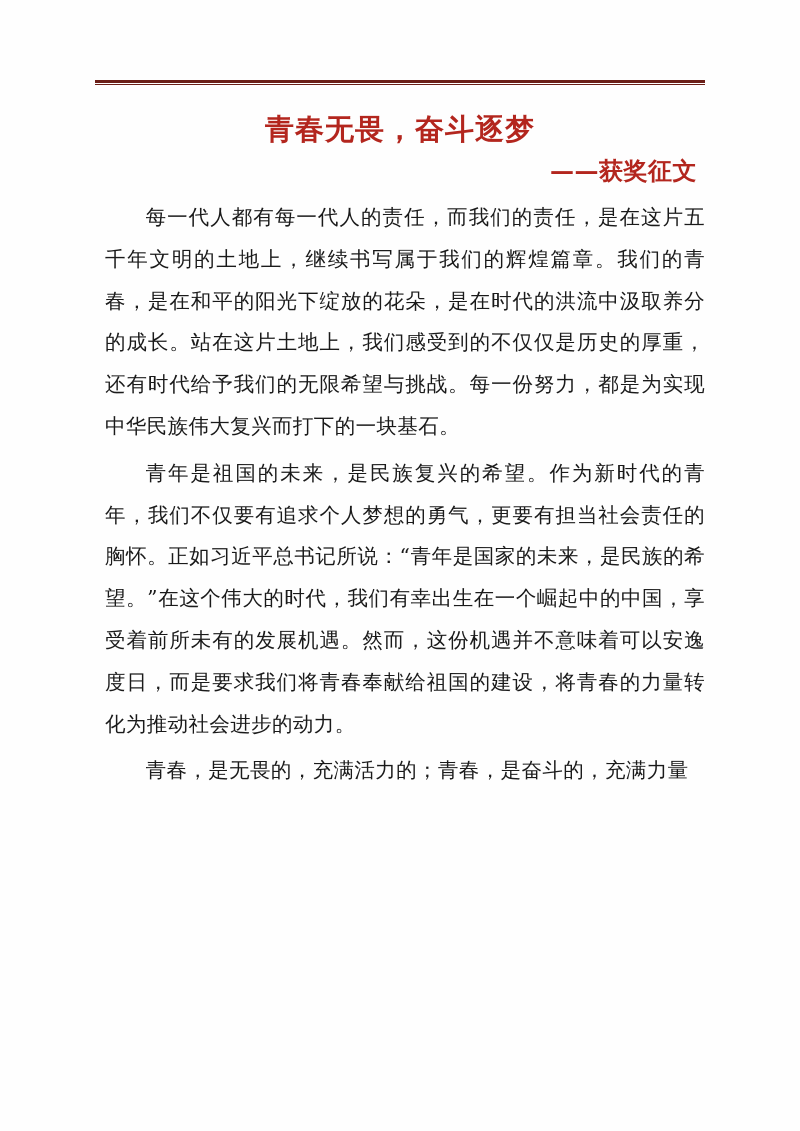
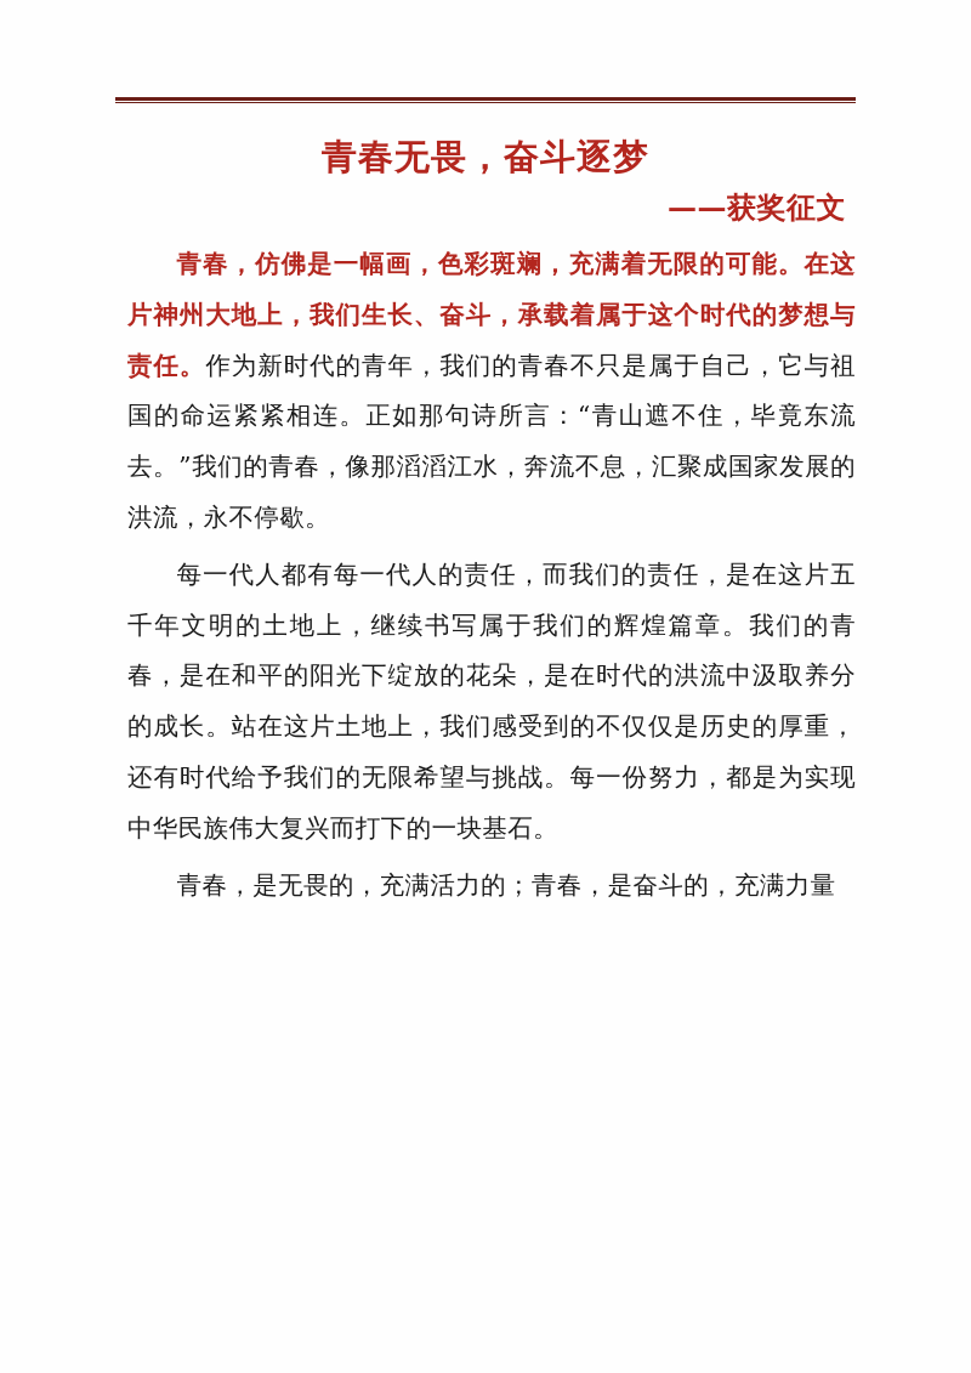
  青春无畏，奋斗逐梦
  ——获奖征文
+ 青春，仿佛是一幅画，色彩斑斓，充满着无限的可能。在这片神州大地上，我们生长、奋斗，承载着属于这个时代的梦想与责任。作为新时代的青年，我们的青春不只是属于自己，它与祖国的命运紧紧相连。正如那句诗所言：“青山遮不住，毕竟东流去。”我们的青春，像那滔滔江水，奔流不息，汇聚成国家发展的洪流，永不停歇。
  每一代人都有每一代人的责任，而我们的责任，是在这片五千年文明的土地上，继续书写属于我们的辉煌篇章。我们的青春，是在和平的阳光下绽放的花朵，是在时代的洪流中汲取养分的成长。站在这片土地上，我们感受到的不仅仅是历史的厚重，还有时代给予我们的无限希望与挑战。每一份努力，都是为实现中华民族伟大复兴而打下的一块基石。
- 青年是祖国的未来，是民族复兴的希望。作为新时代的青年，我们不仅要有追求个人梦想的勇气，更要有担当社会责任的胸怀。正如习近平总书记所说：“青年是国家的未来，是民族的希望。”在这个伟大的时代，我们有幸出生在一个崛起中的中国，享受着前所未有的发展机遇。然而，这份机遇并不意味着可以安逸度日，而是要求我们将青春奉献给祖国的建设，将青春的力量转化为推动社会进步的动力。
  青春，是无畏的，充满活力的；青春，是奋斗的，充满力量
